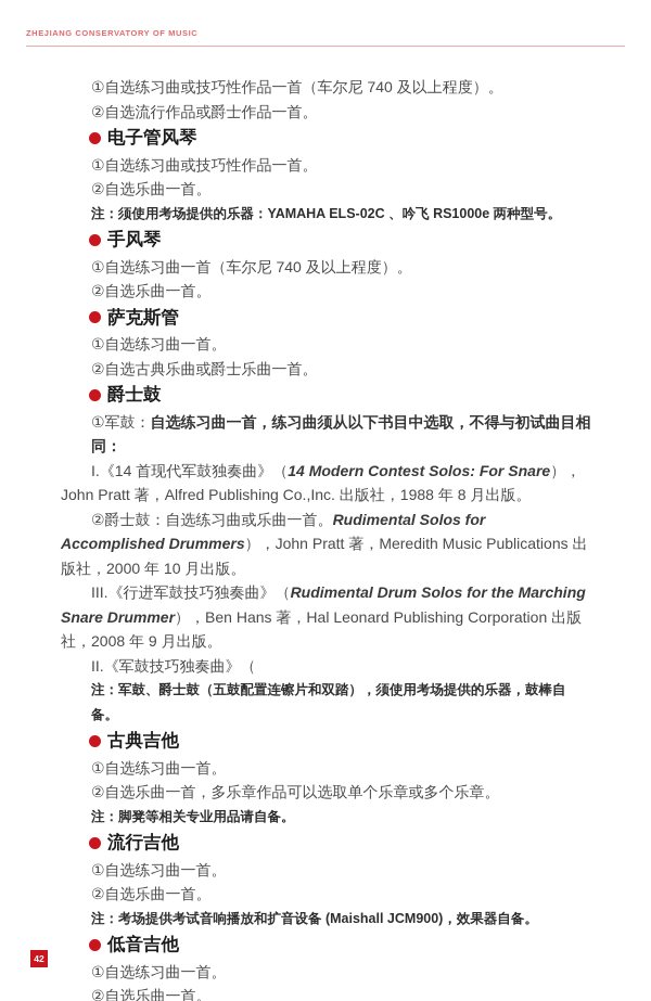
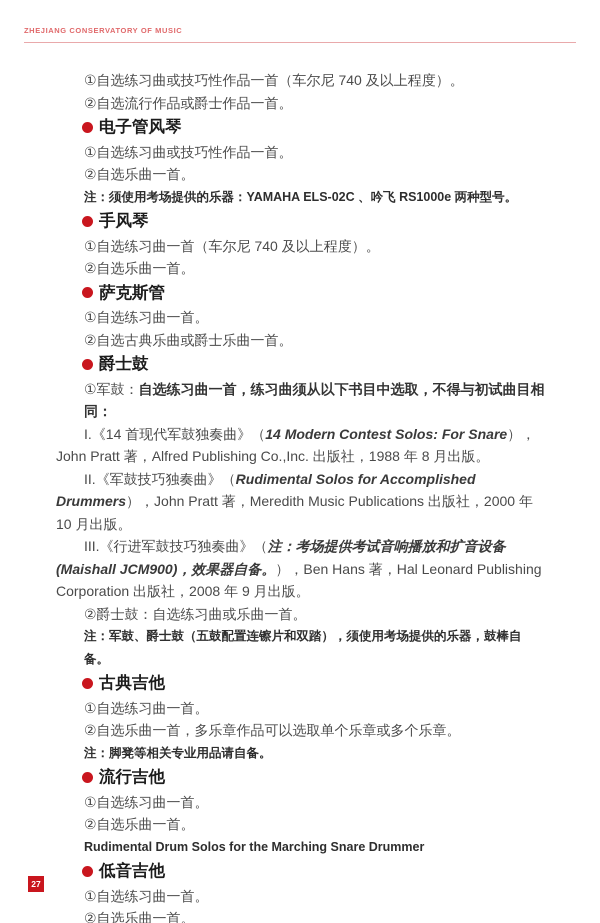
  ZHEJIANG CONSERVATORY OF MUSIC
  ①自选练习曲或技巧性作品一首（车尔尼 740 及以上程度）。
  ②自选流行作品或爵士作品一首。
  电子管风琴
  ①自选练习曲或技巧性作品一首。
  ②自选乐曲一首。
  注：须使用考场提供的乐器：YAMAHA ELS-02C 、吟飞 RS1000e 两种型号。
  手风琴
  ①自选练习曲一首（车尔尼 740 及以上程度）。
  ②自选乐曲一首。
  萨克斯管
  ①自选练习曲一首。
  ②自选古典乐曲或爵士乐曲一首。
  爵士鼓
  ①军鼓：自选练习曲一首，练习曲须从以下书目中选取，不得与初试曲目相同：
  I.《14 首现代军鼓独奏曲》（14 Modern Contest Solos: For Snare），John Pratt 著，Alfred Publishing Co.,Inc. 出版社，1988 年 8 月出版。
- ②爵士鼓：自选练习曲或乐曲一首。Rudimental Solos for Accomplished Drummers），John Pratt 著，Meredith Music Publications 出版社，2000 年 10 月出版。
+ II.《军鼓技巧独奏曲》（Rudimental Solos for Accomplished Drummers），John Pratt 著，Meredith Music Publications 出版社，2000 年 10 月出版。
- III.《行进军鼓技巧独奏曲》（Rudimental Drum Solos for the Marching Snare Drummer），Ben Hans 著，Hal Leonard Publishing Corporation 出版社，2008 年 9 月出版。
+ III.《行进军鼓技巧独奏曲》（注：考场提供考试音响播放和扩音设备 (Maishall JCM900)，效果器自备。），Ben Hans 著，Hal Leonard Publishing Corporation 出版社，2008 年 9 月出版。
- II.《军鼓技巧独奏曲》（
+ ②爵士鼓：自选练习曲或乐曲一首。
  注：军鼓、爵士鼓（五鼓配置连镲片和双踏），须使用考场提供的乐器，鼓棒自备。
  古典吉他
  ①自选练习曲一首。
  ②自选乐曲一首，多乐章作品可以选取单个乐章或多个乐章。
  注：脚凳等相关专业用品请自备。
  流行吉他
  ①自选练习曲一首。
  ②自选乐曲一首。
- 注：考场提供考试音响播放和扩音设备 (Maishall JCM900)，效果器自备。
+ Rudimental Drum Solos for the Marching Snare Drummer
  低音吉他
  ①自选练习曲一首。
  ②自选乐曲一首。
- 42
+ 27
